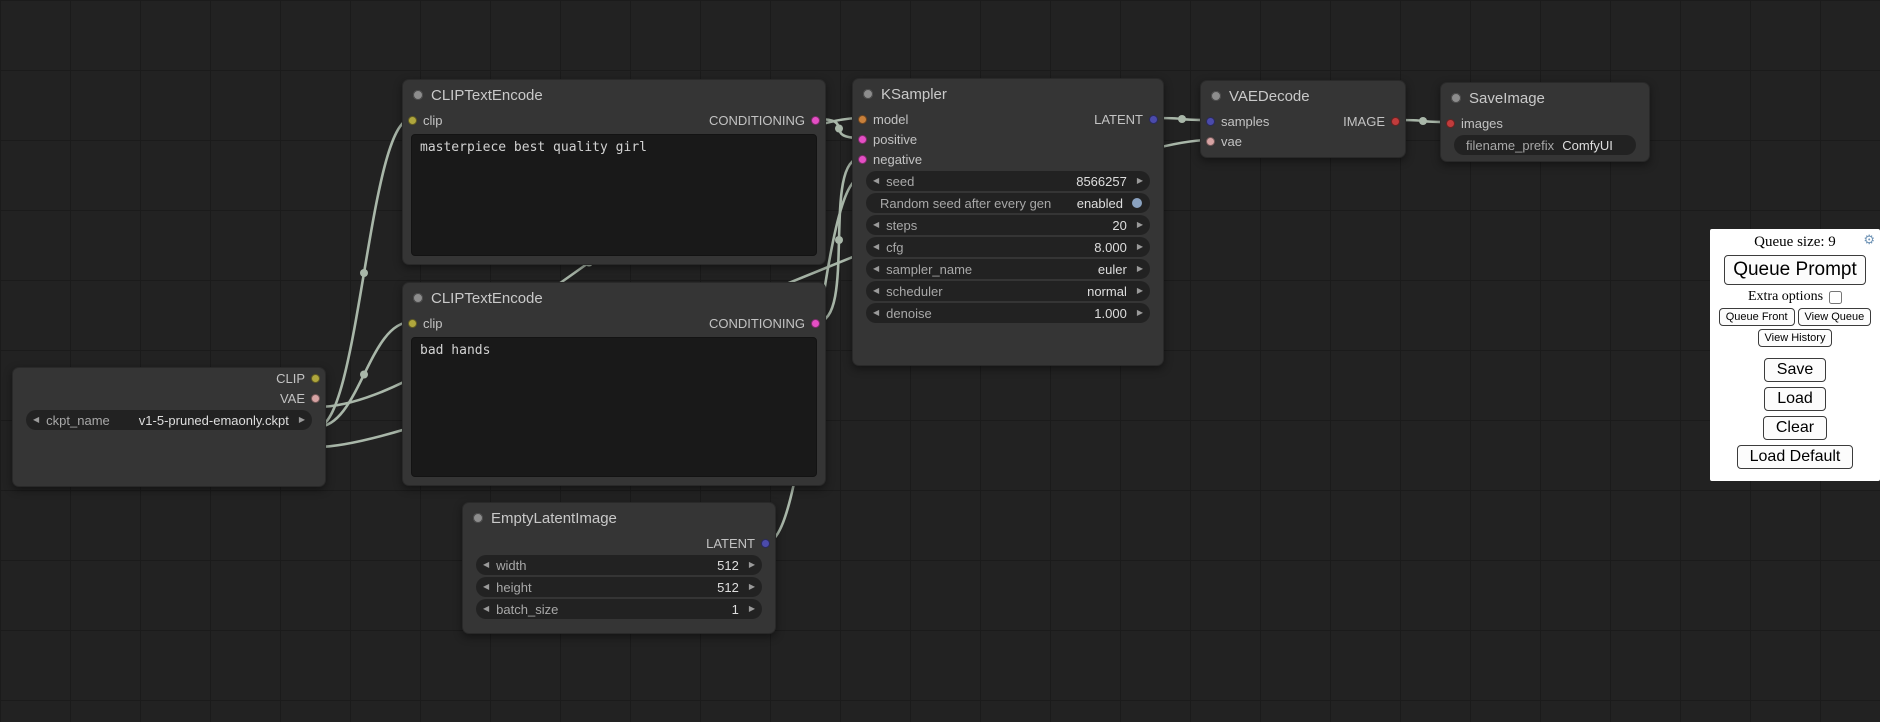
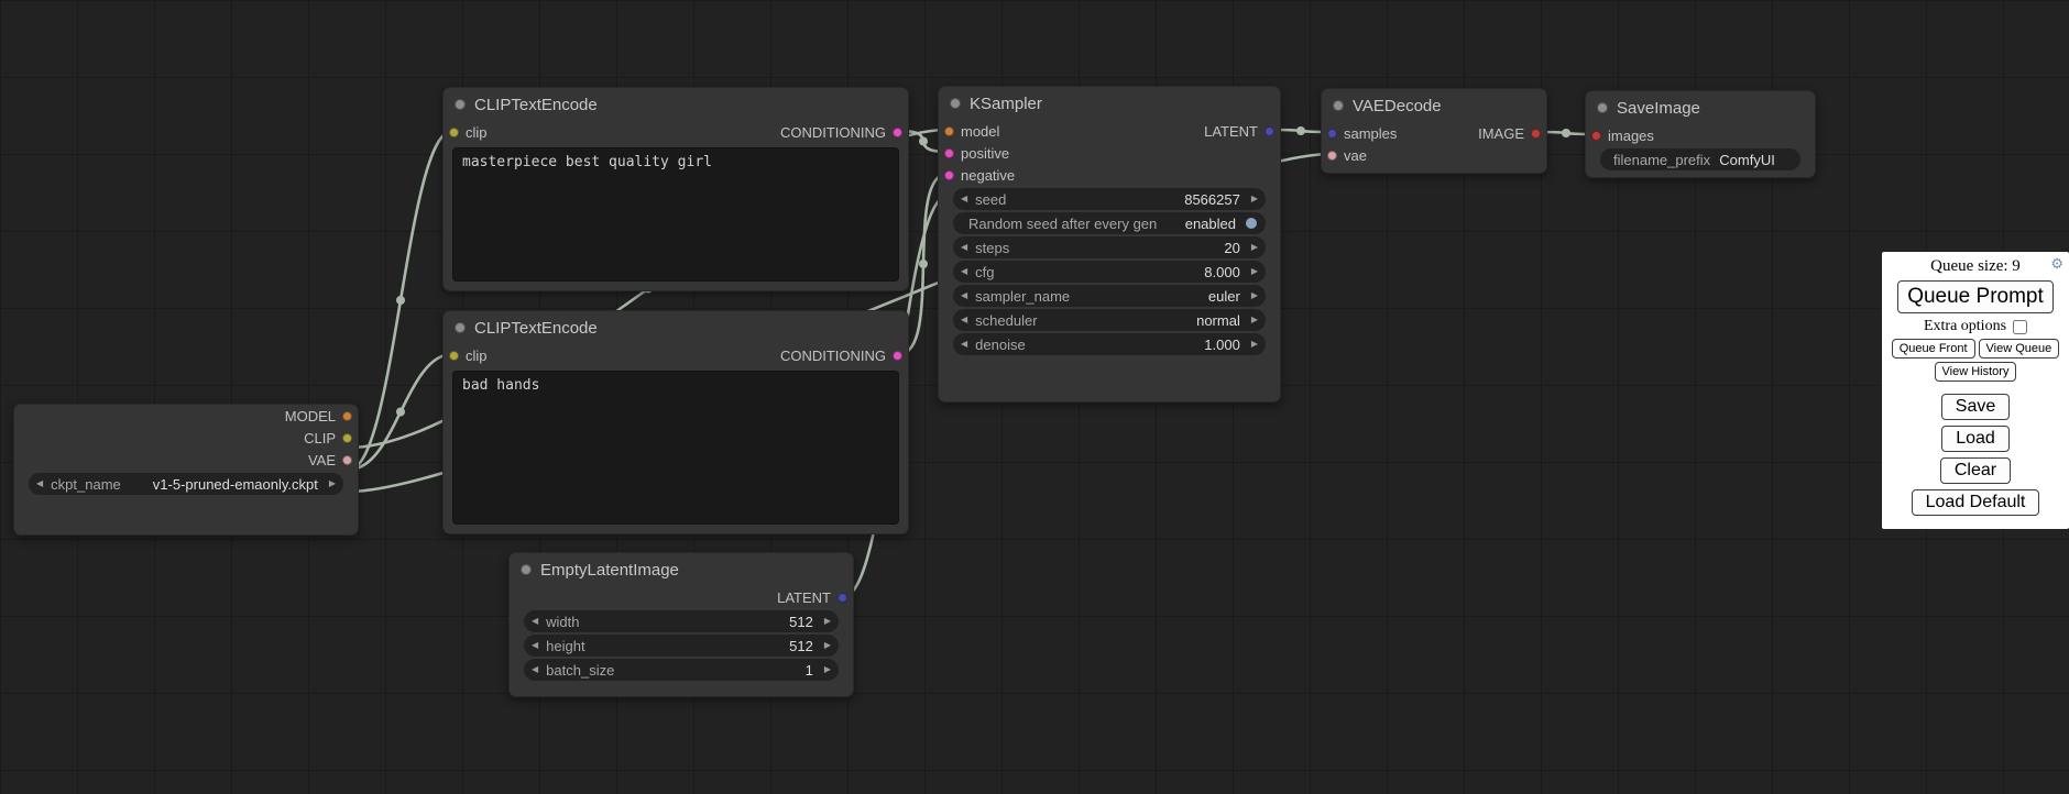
+ MODEL
  CLIP
  VAE
  ◀
  ckpt_name
  v1-5-pruned-emaonly.ckpt
  ▶
  CLIPTextEncode
  clip
  CONDITIONING
  masterpiece best quality girl
  CLIPTextEncode
  clip
  CONDITIONING
  bad hands
  KSampler
  model
  LATENT
  positive
  negative
  ◀
  seed
  8566257
  ▶
  Random seed after every gen
  enabled
  ◀
  steps
  20
  ▶
  ◀
  cfg
  8.000
  ▶
  ◀
  sampler_name
  euler
  ▶
  ◀
  scheduler
  normal
  ▶
  ◀
  denoise
  1.000
  ▶
  VAEDecode
  samples
  IMAGE
  vae
  SaveImage
  images
  filename_prefix
  ComfyUI
  EmptyLatentImage
  LATENT
  ◀
  width
  512
  ▶
  ◀
  height
  512
  ▶
  ◀
  batch_size
  1
  ▶
  Queue size: 9
  ⚙
  Queue Prompt
  Extra options
  Queue Front
  View Queue
  View History
  Save
  Load
  Clear
  Load Default
